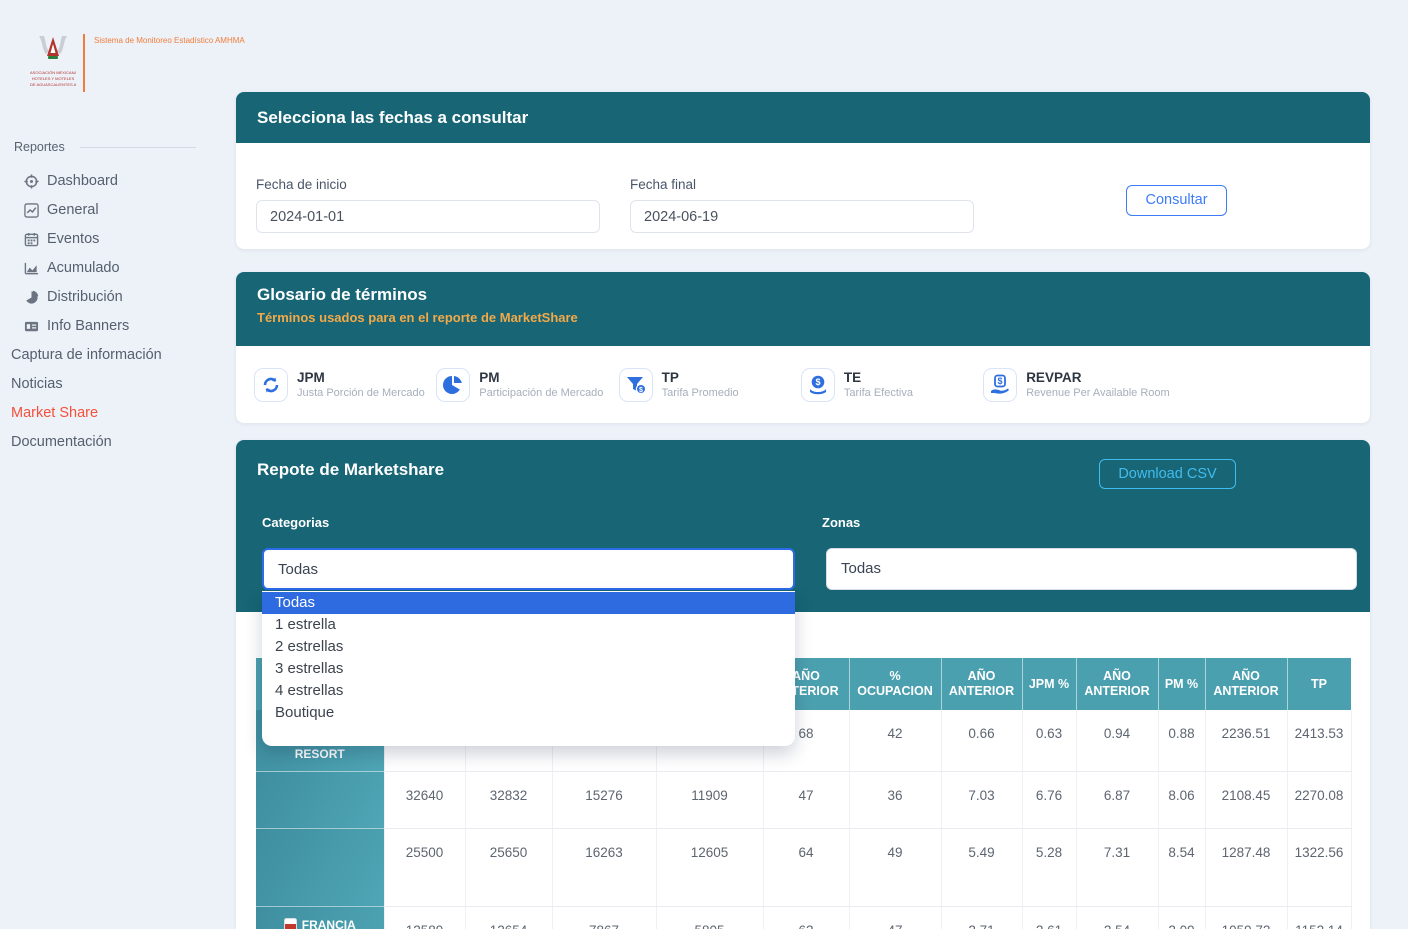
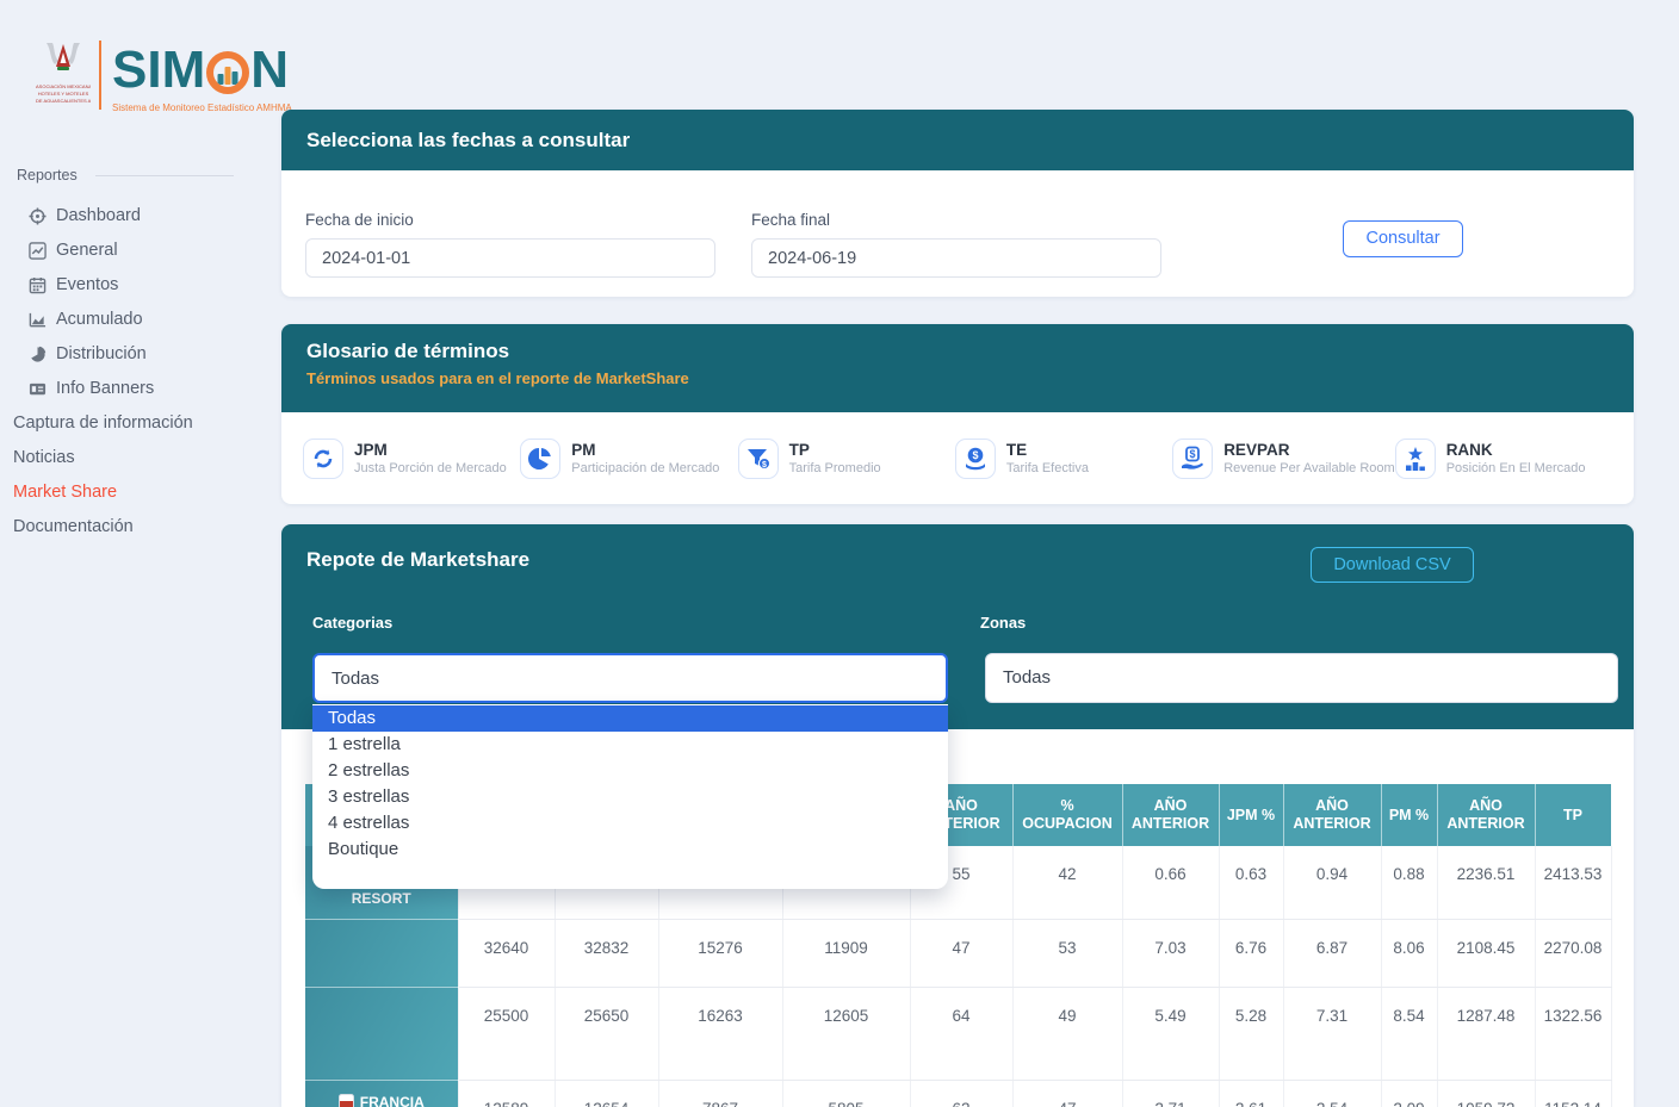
+ SIM
+ N
  Sistema de Monitoreo Estadístico AMHMA
  Reportes
  Dashboard
  General
  Eventos
  Acumulado
  Distribución
  Info Banners
  Captura de información
  Noticias
  Market Share
  Documentación
  Selecciona las fechas a consultar
  Fecha de inicio
  2024-01-01
  Fecha final
  2024-06-19
  Consultar
  Glosario de términos
  Términos usados para en el reporte de MarketShare
  JPM
  Justa Porción de Mercado
  PM
  Participación de Mercado
  TP
  Tarifa Promedio
  $
  TE
  Tarifa Efectiva
  $
  REVPAR
  Revenue Per Available Room
+ RANK
+ Posición En El Mercado
  Repote de Marketshare
  Download CSV
  Categorias
  Zonas
  Todas
  Todas
  					AÑO TERIOR	% OCUPACION	AÑO ANTERIOR	JPM %	AÑO ANTERIOR	PM %	AÑO ANTERIOR	TP
- RESORT					68	42	0.66	0.63	0.94	0.88	2236.51	2413.53
+ RESORT					55	42	0.66	0.63	0.94	0.88	2236.51	2413.53
- 	32640	32832	15276	11909	47	36	7.03	6.76	6.87	8.06	2108.45	2270.08
+ 	32640	32832	15276	11909	47	53	7.03	6.76	6.87	8.06	2108.45	2270.08
  	25500	25650	16263	12605	64	49	5.49	5.28	7.31	8.54	1287.48	1322.56
  Todas
  1 estrella
  2 estrellas
  3 estrellas
  4 estrellas
  Boutique
